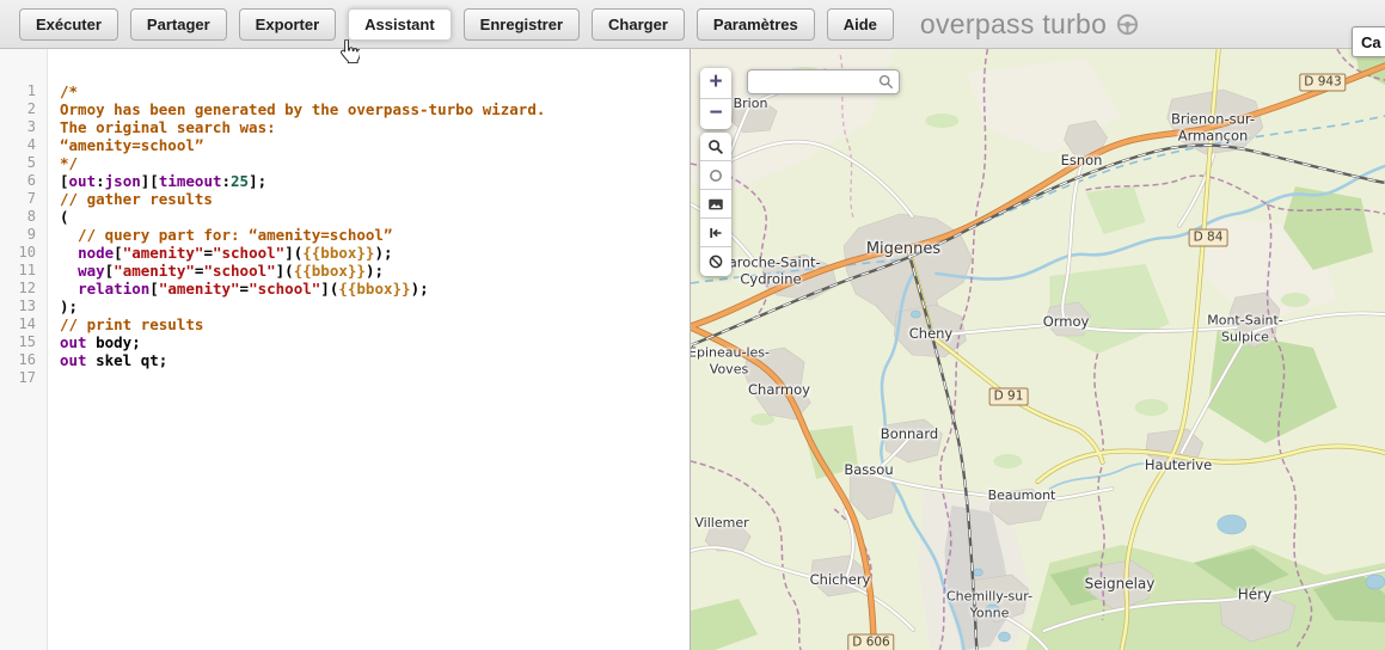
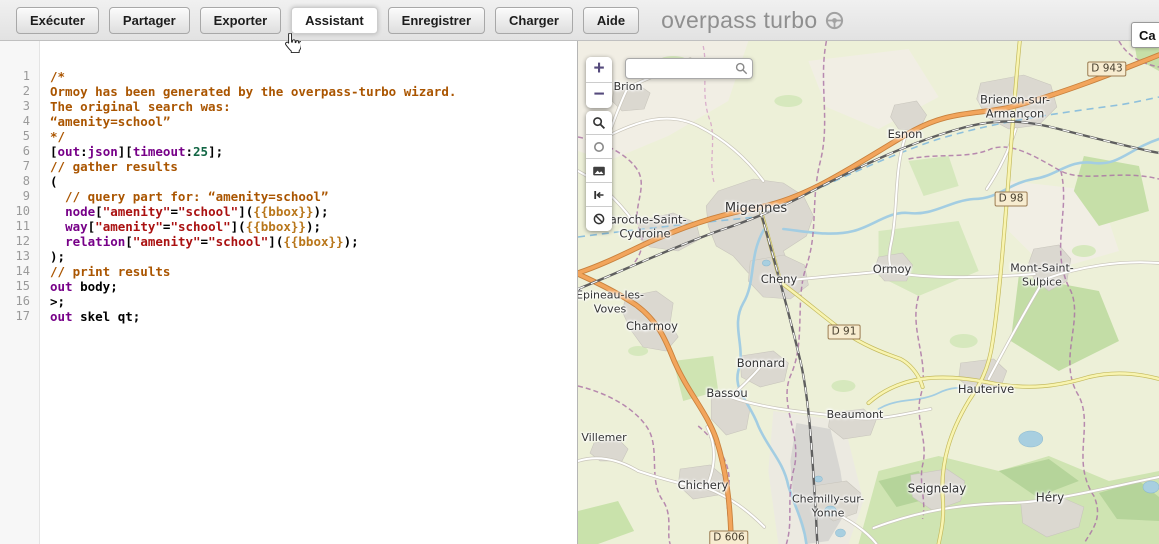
  Exécuter
  Partager
  Exporter
  Assistant
  Enregistrer
  Charger
- Paramètres
  Aide
  overpass turbo
  Ca
  1
  2
  3
  4
  5
  6
  7
  8
  9
  10
  11
  12
  13
  14
  15
  16
  17
  /*
  Ormoy has been generated by the overpass-turbo wizard.
  The original search was:
  “amenity=school”
  */
  [out:json][timeout:25];
  // gather results
  (
  // query part for: “amenity=school”
  node["amenity"="school"]({{bbox}});
  way["amenity"="school"]({{bbox}});
  relation["amenity"="school"]({{bbox}});
  );
  // print results
  out body;
+ >;
  out skel qt;
  Brion
  Brienon-sur-
  Armançon
  Esnon
  aroche-Saint-
  Cydroine
  Migennes
  Cheny
  Ormoy
  Mont-Saint-
  Sulpice
  Épineau-les-
  Voves
  Charmoy
  Bonnard
  Bassou
  Beaumont
  Hauterive
  Villemer
  Chichery
  Chemilly-sur-
  Yonne
  Seignelay
  Héry
  D 943
- D 84
+ D 98
  D 91
  D 606
  +
  −
